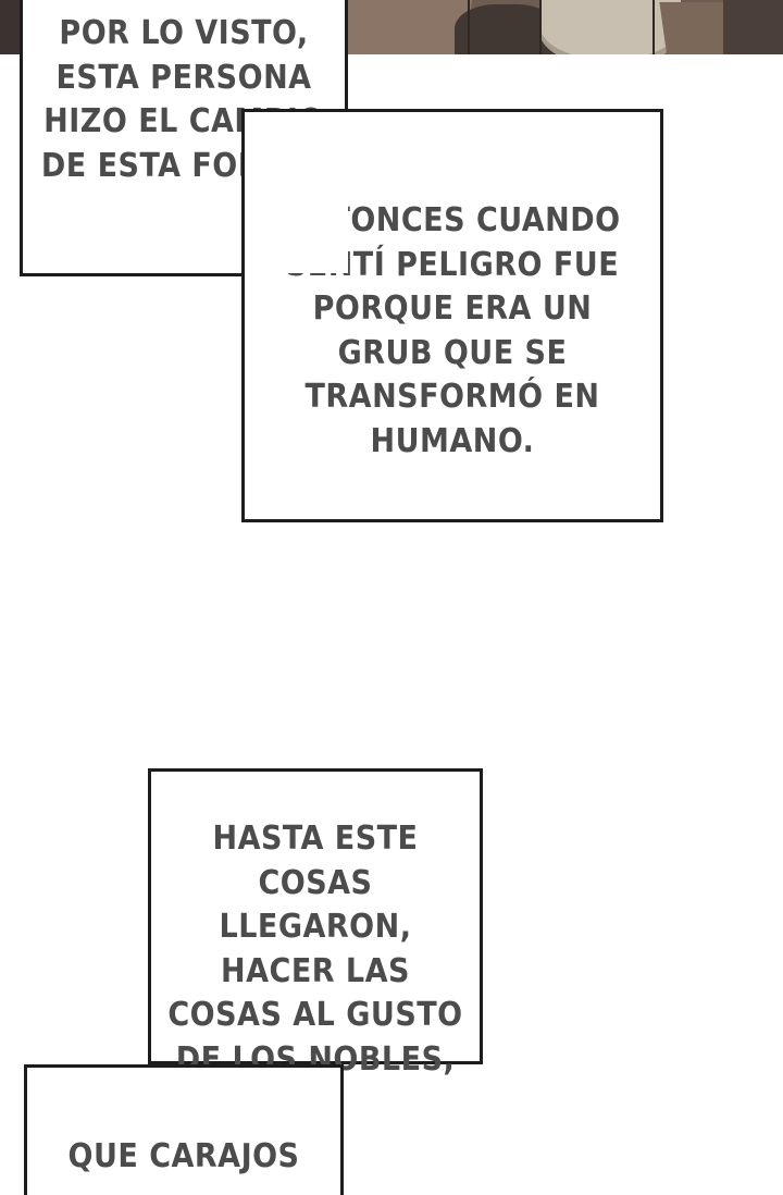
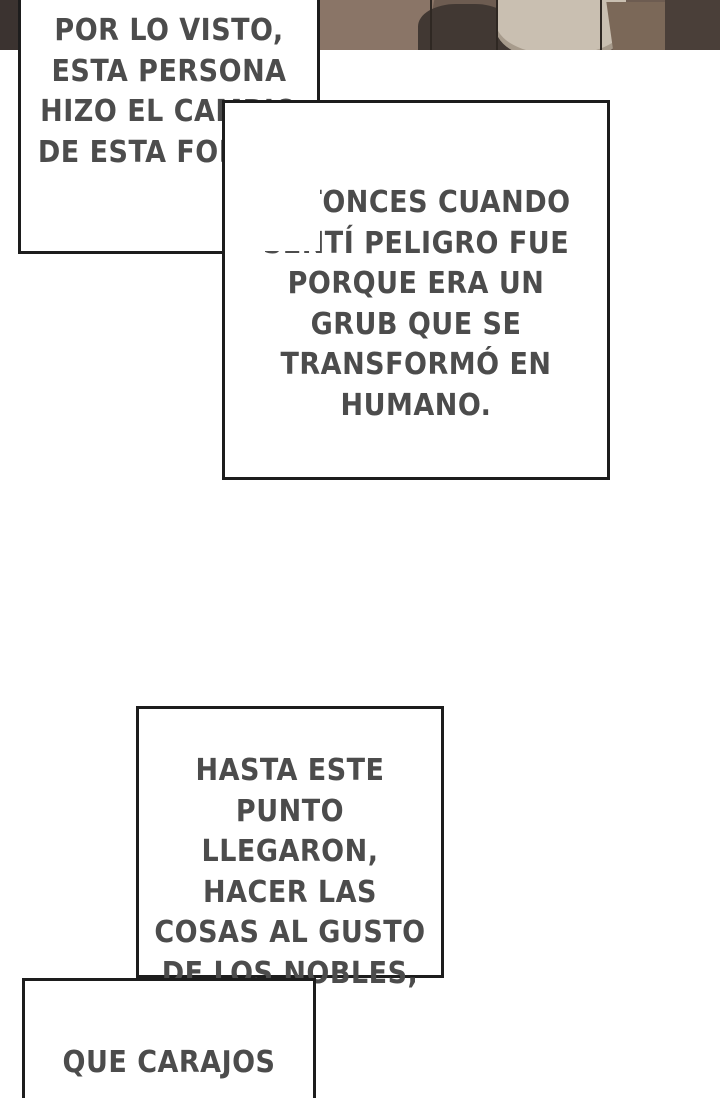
  POR LO VISTO, ESTA PERSONA HIZO EL CA DE ESTA FO
  ONCES CUANDO TÍ PELIGRO FUE PORQUE ERA UN GRUB QUE SE TRANSFORMÓ EN HUMANO.
- HASTA ESTE COSAS LLEGARON, HACER LAS COSAS AL GUSTO DE LOS NOBLES,
+ HASTA ESTE PUNTO LLEGARON, HACER LAS COSAS AL GUSTO DE LOS NOBLES,
  QUE CARAJOS
